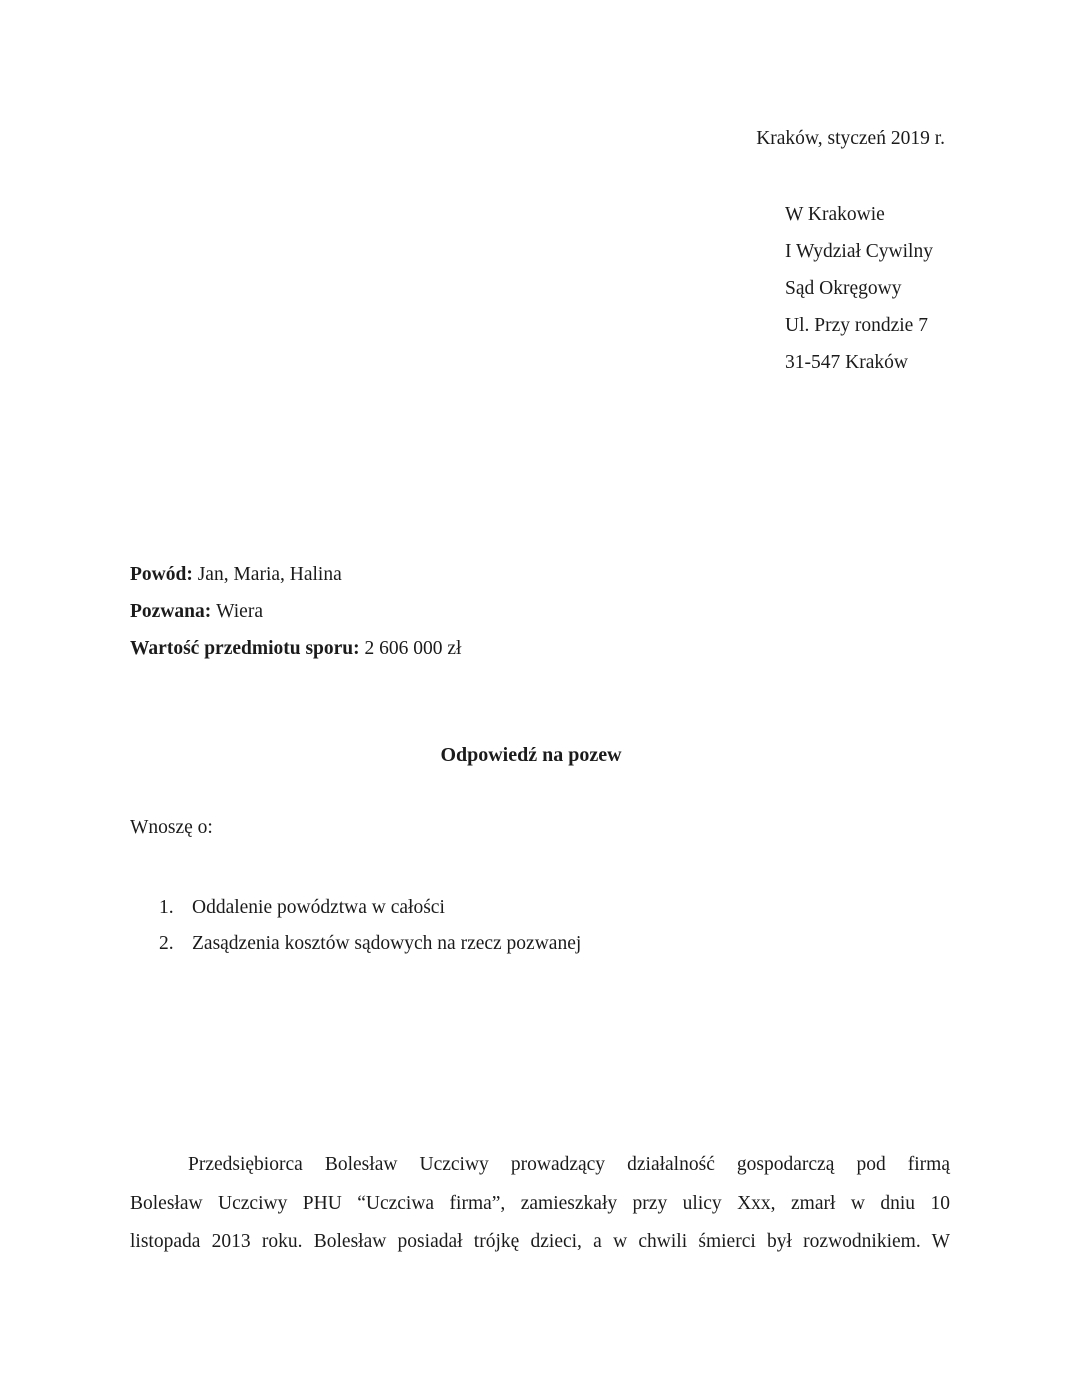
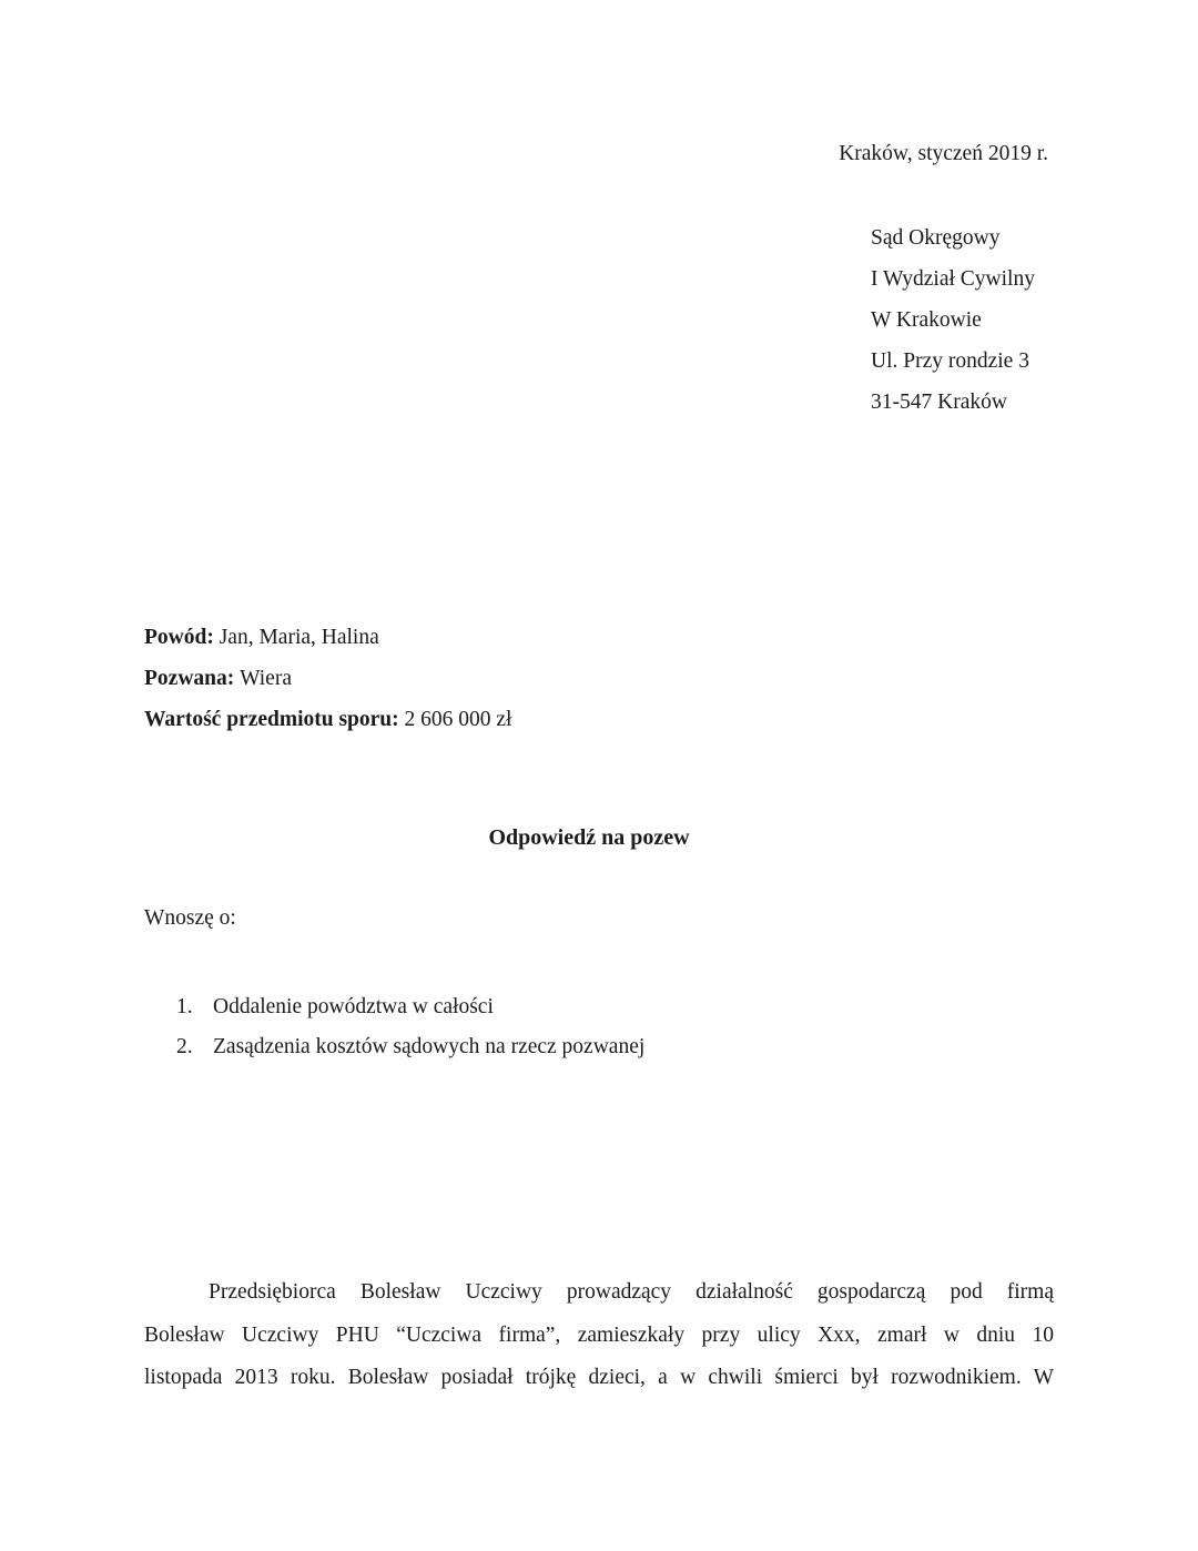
  Kraków, styczeń 2019 r.
- W Krakowie
+ Sąd Okręgowy
  I Wydział Cywilny
- Sąd Okręgowy
+ W Krakowie
- Ul. Przy rondzie 7
+ Ul. Przy rondzie 3
  31-547 Kraków
  Powód: Jan, Maria, Halina
  Pozwana: Wiera
  Wartość przedmiotu sporu: 2 606 000 zł
  Odpowiedź na pozew
  Wnoszę o:
  1.
  Oddalenie powództwa w całości
  2.
  Zasądzenia kosztów sądowych na rzecz pozwanej
  Przedsiębiorca Bolesław Uczciwy prowadzący działalność gospodarczą pod firmą
  Bolesław Uczciwy PHU “Uczciwa firma”, zamieszkały przy ulicy Xxx, zmarł w dniu 10
  listopada 2013 roku. Bolesław posiadał trójkę dzieci, a w chwili śmierci był rozwodnikiem. W
